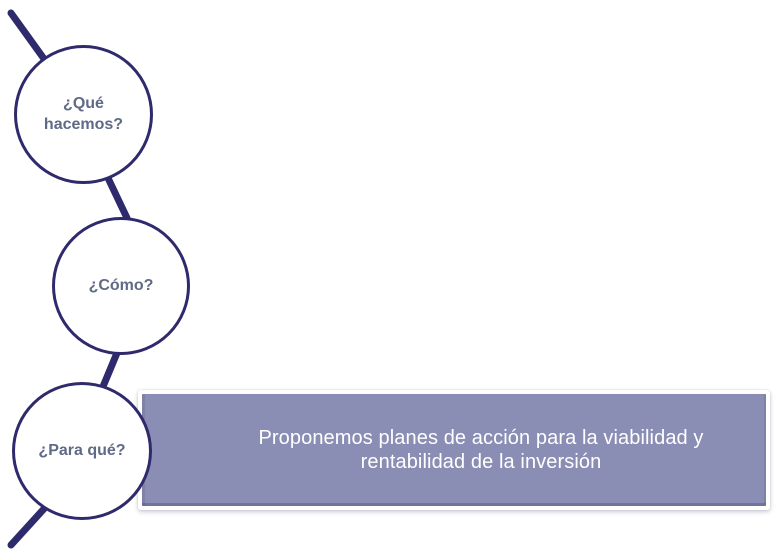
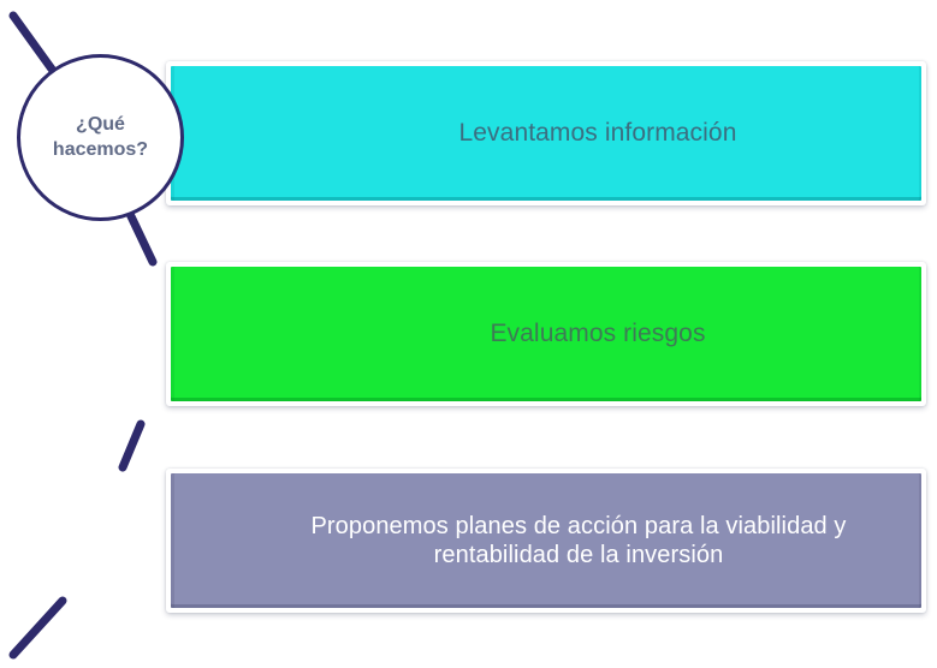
+ Levantamos información
+ Evaluamos riesgos
  Proponemos planes de acción para la viabilidad y rentabilidad de la inversión
  ¿Qué
  hacemos?
- ¿Cómo?
- ¿Para qué?
